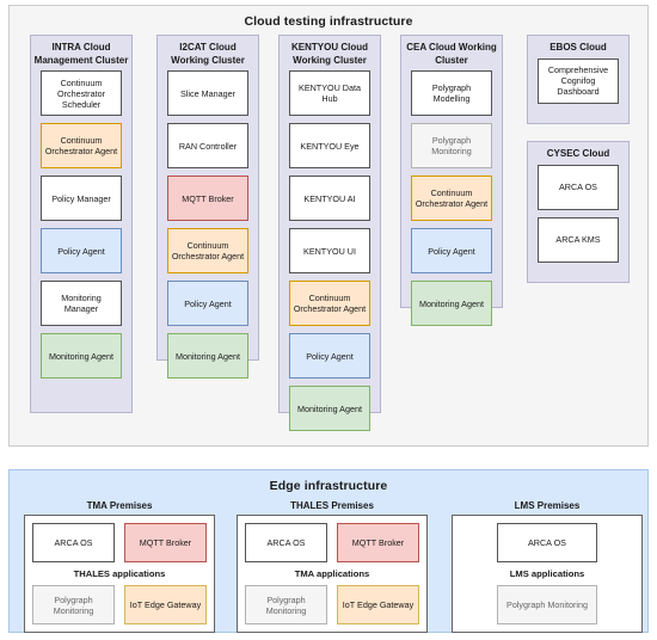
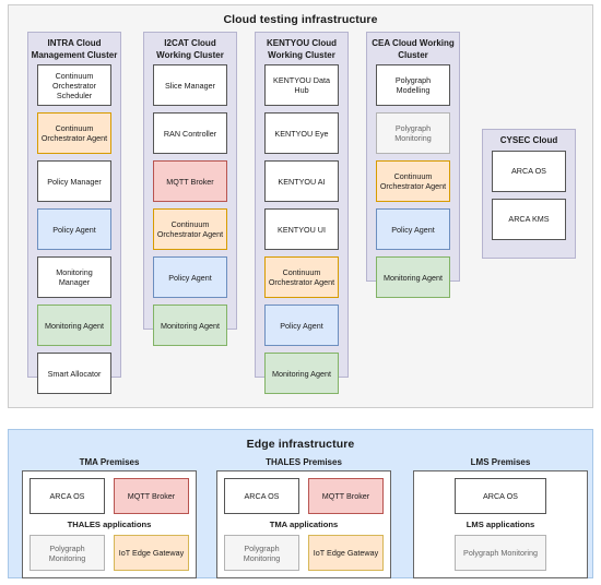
  Cloud testing infrastructure
  INTRA Cloud Management Cluster
  Continuum Orchestrator Scheduler
  Continuum Orchestrator Agent
  Policy Manager
  Policy Agent
  Monitoring Manager
  Monitoring Agent
+ Smart Allocator
  I2CAT Cloud Working Cluster
  Slice Manager
  RAN Controller
  MQTT Broker
  Continuum Orchestrator Agent
  Policy Agent
  Monitoring Agent
  KENTYOU Cloud Working Cluster
  KENTYOU Data Hub
  KENTYOU Eye
  KENTYOU AI
  KENTYOU UI
  Continuum Orchestrator Agent
  Policy Agent
  Monitoring Agent
  CEA Cloud Working Cluster
  Polygraph Modelling
  Polygraph Monitoring
  Continuum Orchestrator Agent
  Policy Agent
  Monitoring Agent
- EBOS Cloud
- Comprehensive Cognifog Dashboard
  CYSEC Cloud
  ARCA OS
  ARCA KMS
  Edge infrastructure
  TMA Premises
  ARCA OS
  MQTT Broker
  THALES applications
  Polygraph Monitoring
  IoT Edge Gateway
  THALES Premises
  ARCA OS
  MQTT Broker
  TMA applications
  Polygraph Monitoring
  IoT Edge Gateway
  LMS Premises
  ARCA OS
  LMS applications
  Polygraph Monitoring
